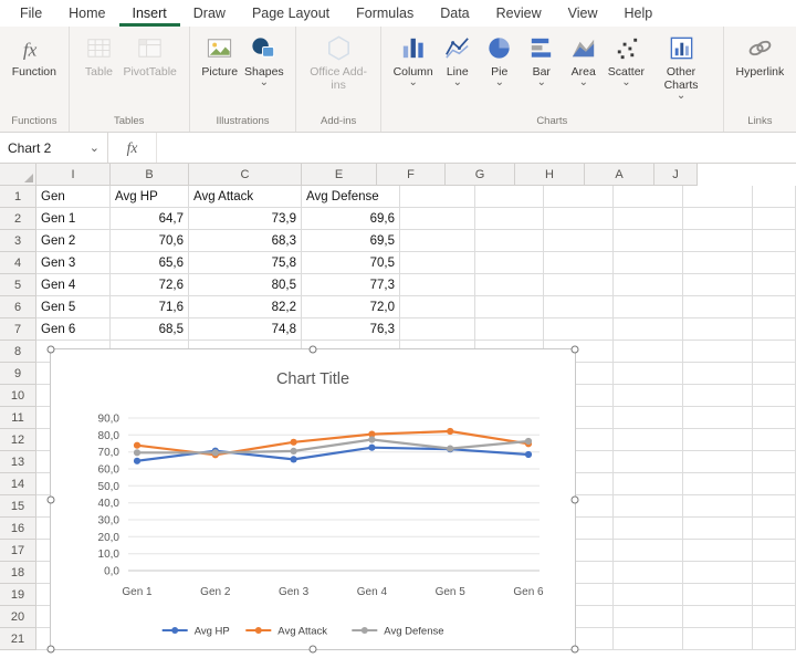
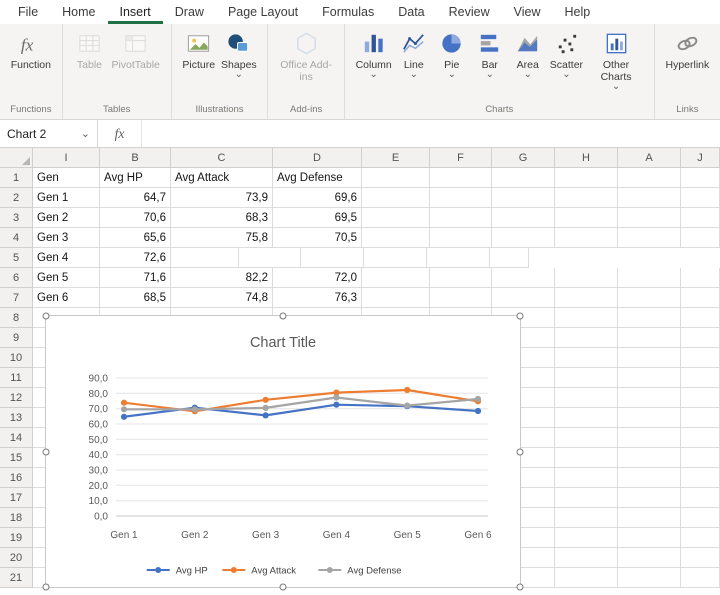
  File
  Home
  Insert
  Draw
  Page Layout
  Formulas
  Data
  Review
  View
  Help
  fx
  Function
  Functions
  Table
  PivotTable
  Tables
  Picture
  Shapes
  ⌄
  Illustrations
  Office Add-ins
  Add-ins
  Column
  ⌄
  Line
  ⌄
  Pie
  ⌄
  Bar
  ⌄
  Area
  ⌄
  Scatter
  ⌄
  Other Charts
  ⌄
  Charts
  Hyperlink
  Links
  Chart 2
  ⌄
  fx
  I
  B
  C
+ D
  E
  F
  G
  H
  A
  J
  1
  Gen
  Avg HP
  Avg Attack
  Avg Defense
  2
  Gen 1
  64,7
  73,9
  69,6
  3
  Gen 2
  70,6
  68,3
  69,5
  4
  Gen 3
  65,6
  75,8
  70,5
  5
  Gen 4
  72,6
- 80,5
- 77,3
  6
  Gen 5
  71,6
  82,2
  72,0
  7
  Gen 6
  68,5
  74,8
  76,3
  8
  9
  10
  11
  12
  13
  14
  15
  16
  17
  18
  19
  20
  21
  0,0
  10,0
  20,0
  30,0
  40,0
  50,0
  60,0
  70,0
  80,0
  90,0
  Gen 1
  Gen 2
  Gen 3
  Gen 4
  Gen 5
  Gen 6
  Chart Title
  Avg HP
  Avg Attack
  Avg Defense
